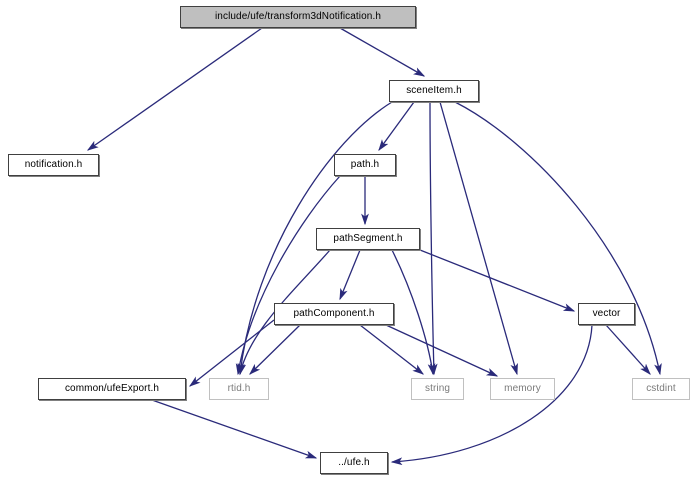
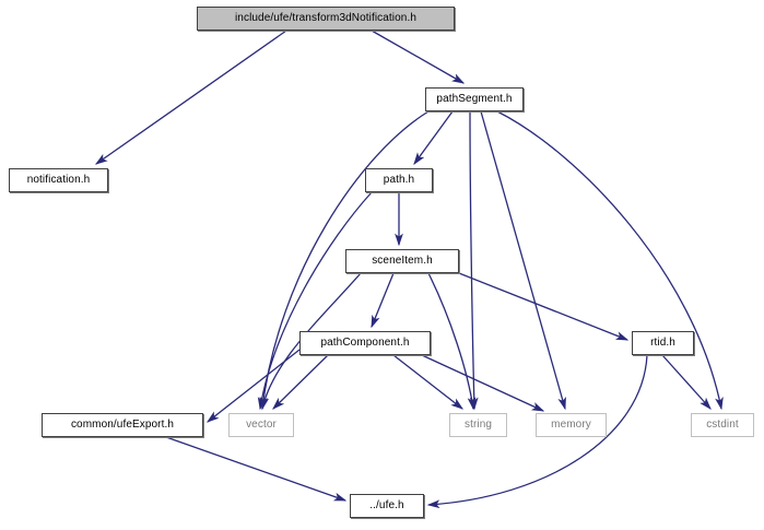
  include/ufe/transform3dNotification.h
- sceneItem.h
+ pathSegment.h
  notification.h
  path.h
- pathSegment.h
+ sceneItem.h
  pathComponent.h
- vector
+ rtid.h
  common/ufeExport.h
- rtid.h
+ vector
  string
  memory
  cstdint
  ../ufe.h
